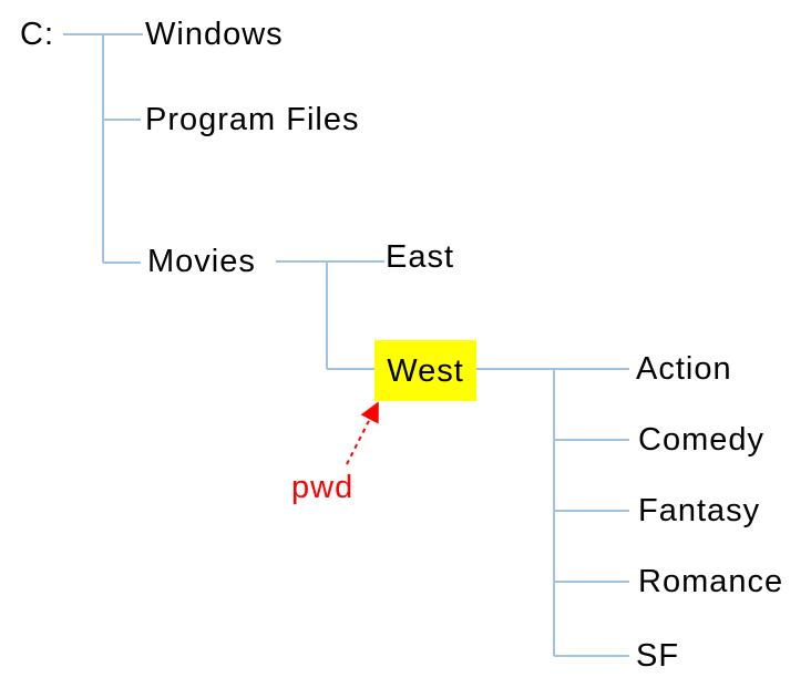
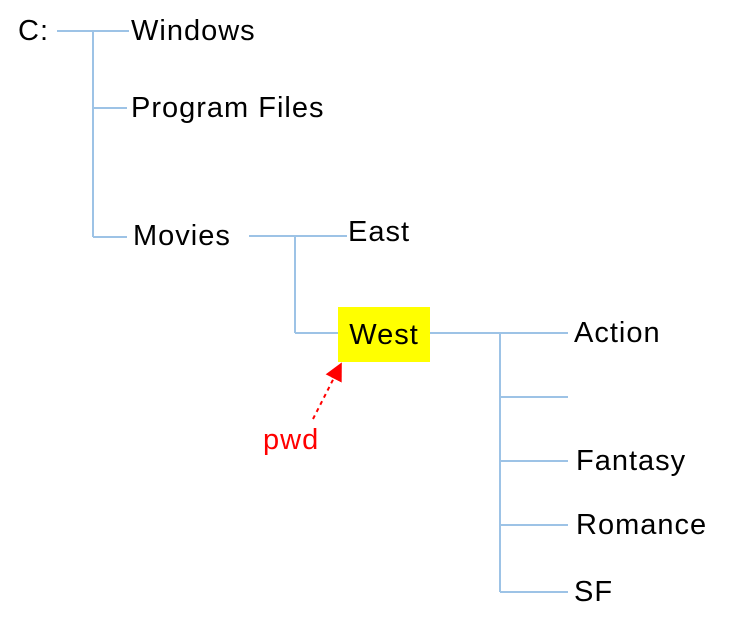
  C:
  Windows
  Program Files
  Movies
  East
  West
  Action
- Comedy
  Fantasy
  Romance
  SF
  pwd
